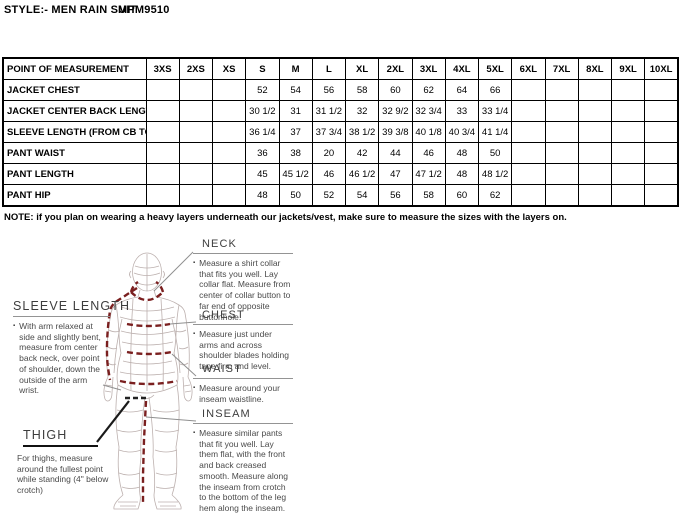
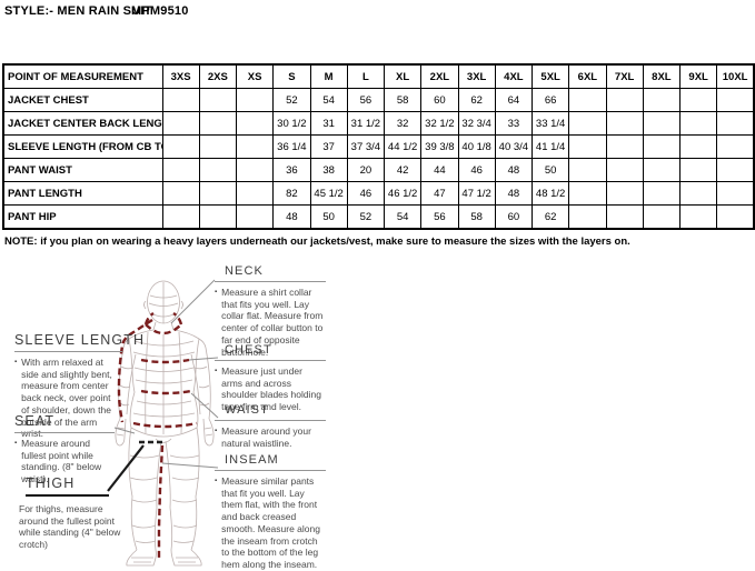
  STYLE:- MEN RAIN SUIT
  MPM9510
  POINT OF MEASUREMENT	3XS	2XS	XS	S	M	L	XL	2XL	3XL	4XL	5XL	6XL	7XL	8XL	9XL	10XL
  JACKET CHEST				52	54	56	58	60	62	64	66
- JACKET CENTER BACK LENG				30 1/2	31	31 1/2	32	32 9/2	32 3/4	33	33 1/4
+ JACKET CENTER BACK LENG				30 1/2	31	31 1/2	32	32 1/2	32 3/4	33	33 1/4
- SLEEVE LENGTH (FROM CB T				36 1/4	37	37 3/4	38 1/2	39 3/8	40 1/8	40 3/4	41 1/4
+ SLEEVE LENGTH (FROM CB T				36 1/4	37	37 3/4	44 1/2	39 3/8	40 1/8	40 3/4	41 1/4
  PANT WAIST				36	38	20	42	44	46	48	50
- PANT LENGTH				45	45 1/2	46	46 1/2	47	47 1/2	48	48 1/2
+ PANT LENGTH				82	45 1/2	46	46 1/2	47	47 1/2	48	48 1/2
  PANT HIP				48	50	52	54	56	58	60	62
  NOTE: if you plan on wearing a heavy layers underneath our jackets/vest, make sure to measure the sizes with the layers on.
  SLEEVE LENGTH
  With arm relaxed at side and slightly bent, measure from center back neck, over point of shoulder, down the outside of the arm wrist.
+ SEAT
+ Measure around fullest point while standing. (8" below waist).
  THIGH
  For thighs, measure around the fullest point while standing (4" below crotch)
  NECK
  Measure a shirt collar that fits you well. Lay collar flat. Measure from center of collar button to far end of opposite buttonhole.
  CHEST
  Measure just under arms and across shoulder blades holding tape firm and level.
  WAIST
- Measure around your inseam waistline.
+ Measure around your natural waistline.
  INSEAM
  Measure similar pants that fit you well. Lay them flat, with the front and back creased smooth. Measure along the inseam from crotch to the bottom of the leg hem along the inseam.
